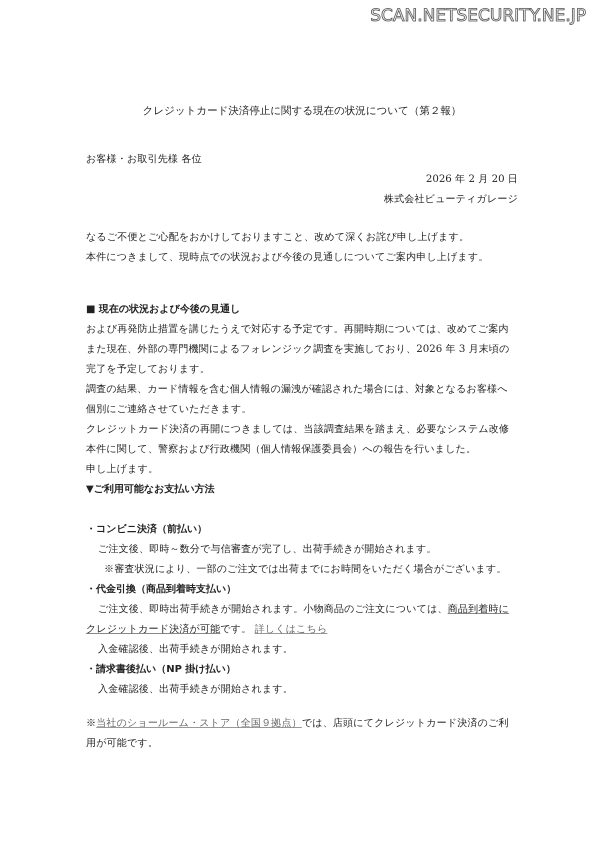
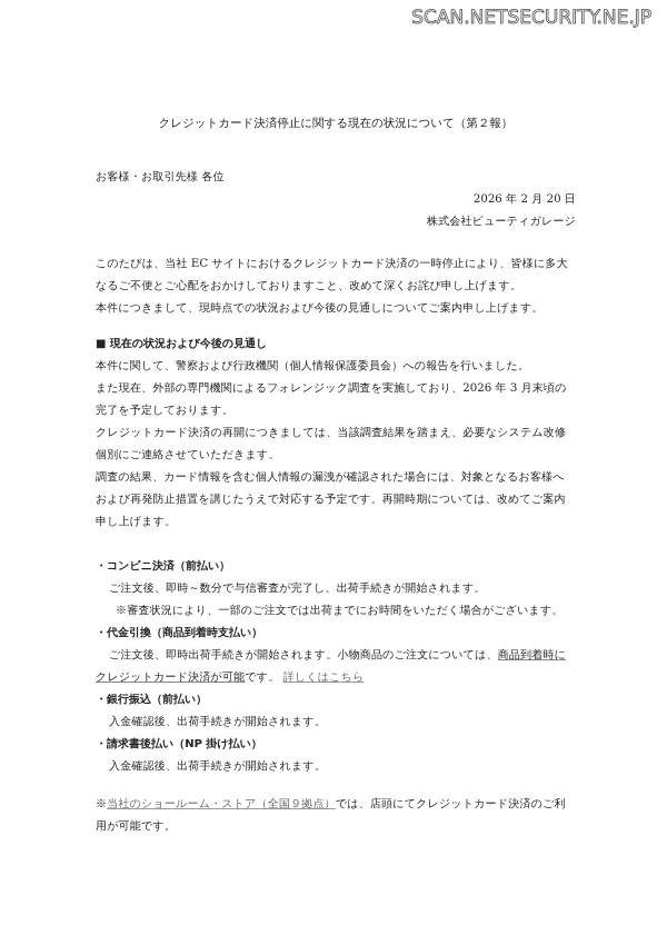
  SCAN.NETSECURITY.NE.JP
  クレジットカード決済停止に関する現在の状況について（第２報）
  お客様・お取引先様 各位
  2026 年 2 月 20 日
  株式会社ビューティガレージ
+ このたびは、当社 EC サイトにおけるクレジットカード決済の一時停止により、皆様に多大
  なるご不便とご心配をおかけしておりますこと、改めて深くお詫び申し上げます。
  本件につきまして、現時点での状況および今後の見通しについてご案内申し上げます。
  ■ 現在の状況および今後の見通し
- および再発防止措置を講じたうえで対応する予定です。再開時期については、改めてご案内
+ 本件に関して、警察および行政機関（個人情報保護委員会）への報告を行いました。
  また現在、外部の専門機関によるフォレンジック調査を実施しており、2026 年 3 月末頃の
  完了を予定しております。
- 調査の結果、カード情報を含む個人情報の漏洩が確認された場合には、対象となるお客様へ
+ クレジットカード決済の再開につきましては、当該調査結果を踏まえ、必要なシステム改修
  個別にご連絡させていただきます。
- クレジットカード決済の再開につきましては、当該調査結果を踏まえ、必要なシステム改修
+ 調査の結果、カード情報を含む個人情報の漏洩が確認された場合には、対象となるお客様へ
- 本件に関して、警察および行政機関（個人情報保護委員会）への報告を行いました。
+ および再発防止措置を講じたうえで対応する予定です。再開時期については、改めてご案内
  申し上げます。
- ▼ご利用可能なお支払い方法
  ・コンビニ決済（前払い）
  ご注文後、即時～数分で与信審査が完了し、出荷手続きが開始されます。
  ※審査状況により、一部のご注文では出荷までにお時間をいただく場合がございます。
  ・代金引換（商品到着時支払い）
  ご注文後、即時出荷手続きが開始されます。小物商品のご注文については、商品到着時に
  クレジットカード決済が可能です。 詳しくはこちら
+ ・銀行振込（前払い）
  入金確認後、出荷手続きが開始されます。
  ・請求書後払い（NP 掛け払い）
  入金確認後、出荷手続きが開始されます。
  ※当社のショールーム・ストア（全国９拠点）では、店頭にてクレジットカード決済のご利
  用が可能です。
